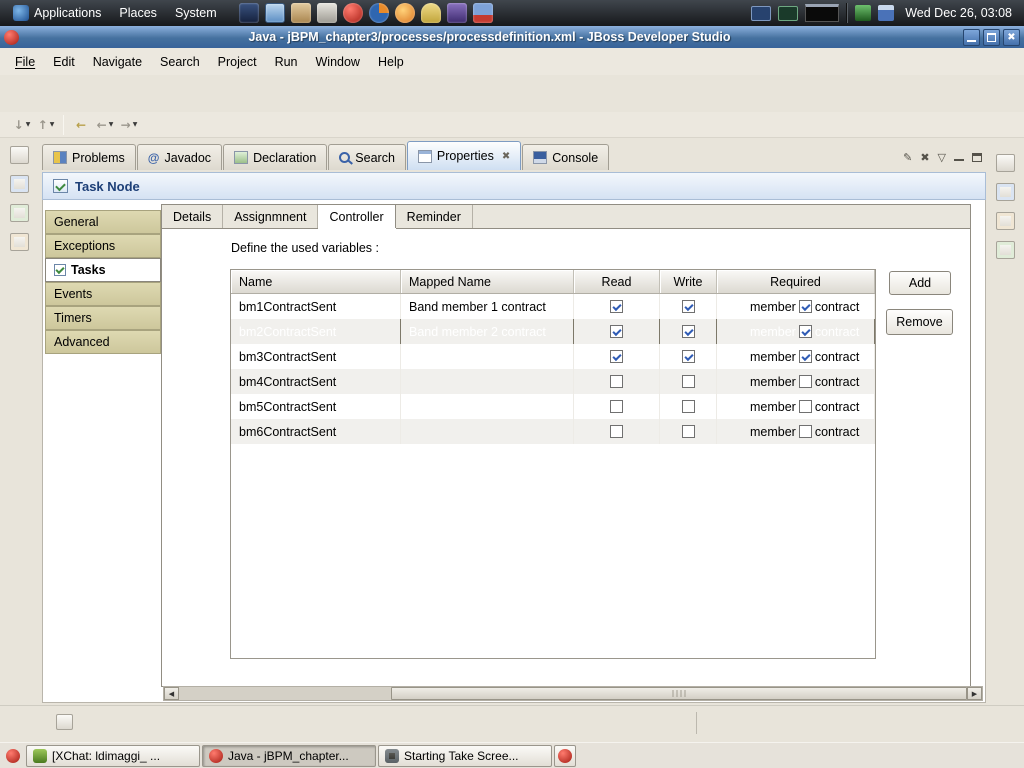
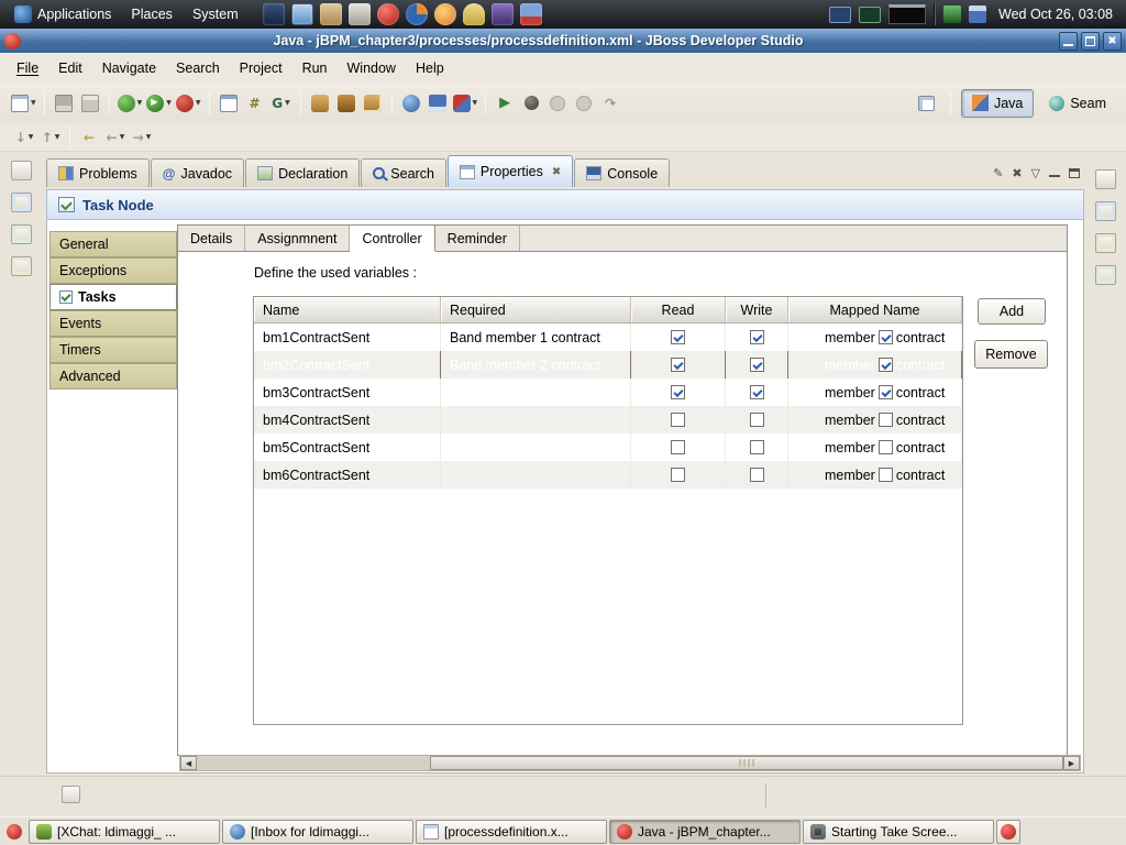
  Applications
  Places
  System
- Wed Dec 26, 03:08
+ Wed Oct 26, 03:08
  Java - jBPM_chapter3/processes/processdefinition.xml - JBoss Developer Studio
  File
  Edit
  Navigate
  Search
  Project
  Run
  Window
  Help
+ #
+ G
+ ▶
+ ↷
+ Java
+ Seam
  ↓
  ↑
  ←
  ←
  →
  Problems
  Javadoc
  Declaration
  Search
  Properties
  ✖
  Console
  ✎
  ✖
  ▽
  Task Node
  General
  Exceptions
  Tasks
  Events
  Timers
  Advanced
  Details
  Assignmnent
  Controller
  Reminder
  Define the used variables :
  Name
- Mapped Name
+ Required
  Read
  Write
- Required
+ Mapped Name
  bm1ContractSent
  Band member 1 contract
  member
  contract
  bm3ContractSent
  member
  contract
  bm4ContractSent
  member
  contract
  bm5ContractSent
  member
  contract
  bm6ContractSent
  member
  contract
  Add
  Remove
  [XChat: ldimaggi_ ...
+ [Inbox for ldimaggi...
+ [processdefinition.x...
  Java - jBPM_chapter...
  Starting Take Scree...
